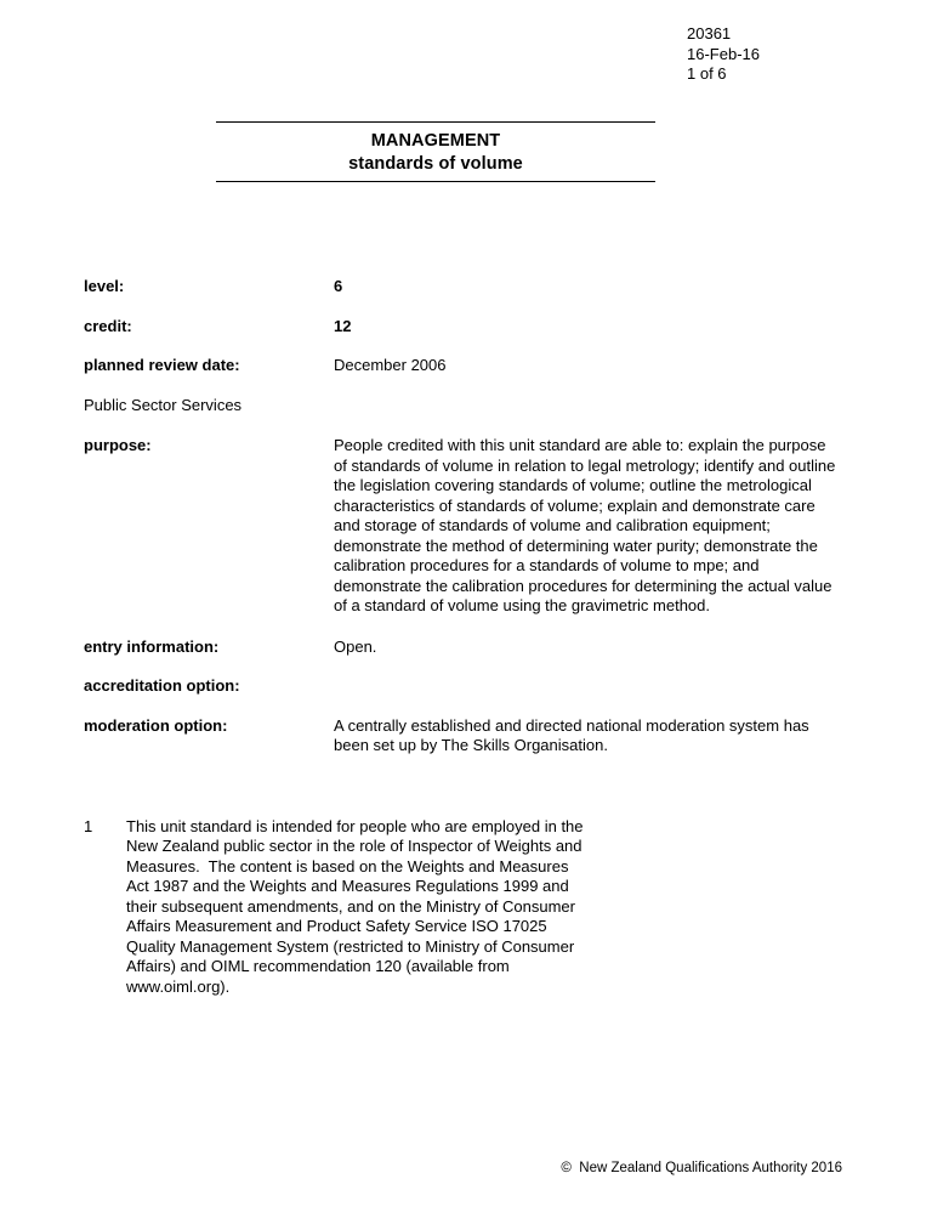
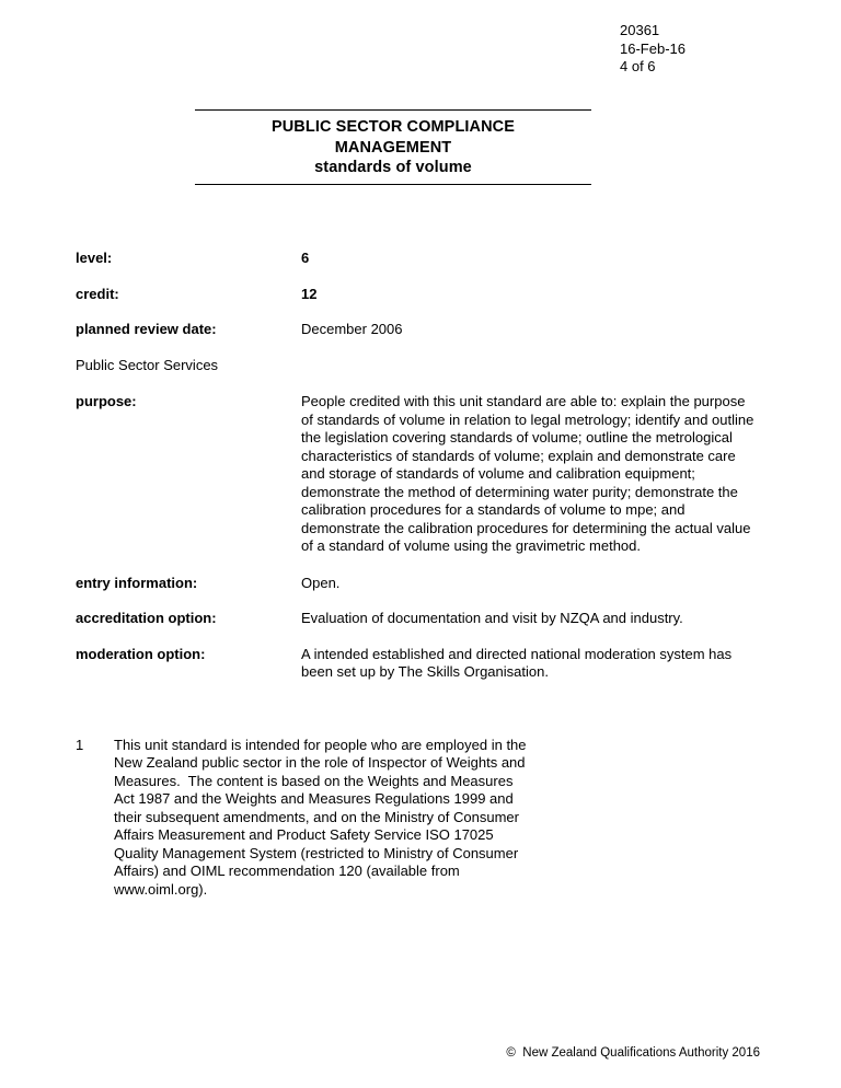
  20361
  16-Feb-16
- 1 of 6
+ 4 of 6
+ PUBLIC SECTOR COMPLIANCE
  MANAGEMENT
  standards of volume
  level:
  6
  credit:
  12
  planned review date:
  December 2006
  Public Sector Services
  purpose:
  People credited with this unit standard are able to: explain the purpose of standards of volume in relation to legal metrology; identify and outline the legislation covering standards of volume; outline the metrological characteristics of standards of volume; explain and demonstrate care and storage of standards of volume and calibration equipment; demonstrate the method of determining water purity; demonstrate the calibration procedures for a standards of volume to mpe; and demonstrate the calibration procedures for determining the actual value of a standard of volume using the gravimetric method.
  entry information:
  Open.
  accreditation option:
+ Evaluation of documentation and visit by NZQA and industry.
  moderation option:
- A centrally established and directed national moderation system has been set up by The Skills Organisation.
+ A intended established and directed national moderation system has been set up by The Skills Organisation.
  1
  This unit standard is intended for people who are employed in the New Zealand public sector in the role of Inspector of Weights and Measures. The content is based on the Weights and Measures Act 1987 and the Weights and Measures Regulations 1999 and their subsequent amendments, and on the Ministry of Consumer Affairs Measurement and Product Safety Service ISO 17025 Quality Management System (restricted to Ministry of Consumer Affairs) and OIML recommendation 120 (available from www.oiml.org).
  © New Zealand Qualifications Authority 2016
